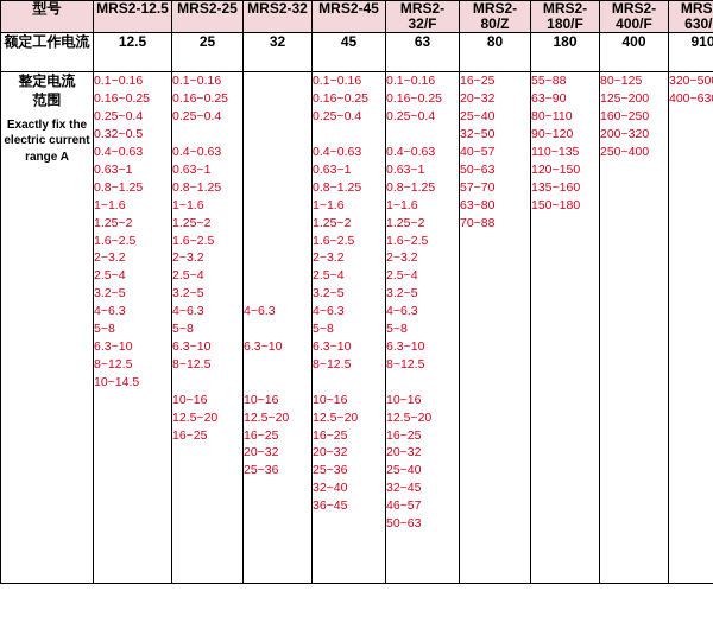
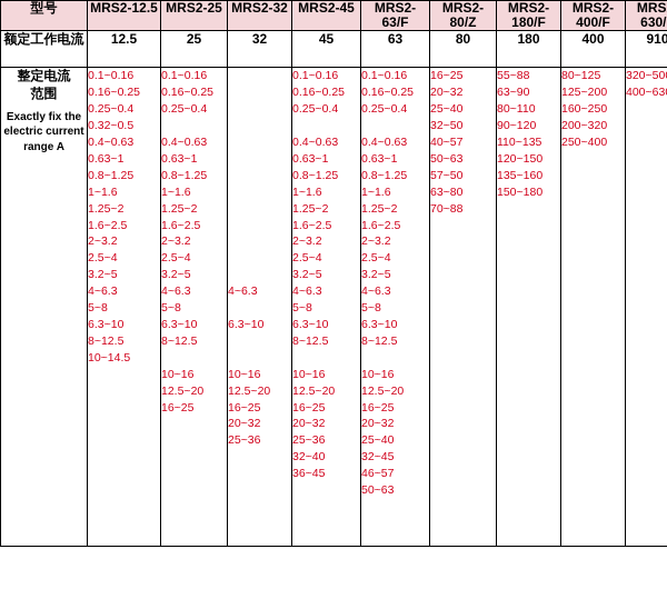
- 型号	MRS2-12.5	MRS2-25	MRS2-32	MRS2-45	MRS2-32/F	MRS2-80/Z	MRS2-180/F	MRS2-400/F	MRS630/
+ 型号	MRS2-12.5	MRS2-25	MRS2-32	MRS2-45	MRS2-63/F	MRS2-80/Z	MRS2-180/F	MRS2-400/F	MRS630/
  额定工作电流	12.5	25	32	45	63	80	180	400	910
- 整定电流 范围 Exactly fix the electric current range A	0.1~0.16 0.16~0.25 0.25~0.4 0.32~0.5 0.4~0.63 0.63~1 0.8~1.25 1~1.6 1.25~2 1.6~2.5 2~3.2 2.5~4 3.2~5 4~6.3 5~8 6.3~10 8~12.5 10~14.5	0.1~0.16 0.16~0.25 0.25~0.4 0.4~0.63 0.63~1 0.8~1.25 1~1.6 1.25~2 1.6~2.5 2~3.2 2.5~4 3.2~5 4~6.3 5~8 6.3~10 8~12.5 10~16 12.5~20 16~25	4~6.3 6.3~10 10~16 12.5~20 16~25 20~32 25~36	0.1~0.16 0.16~0.25 0.25~0.4 0.4~0.63 0.63~1 0.8~1.25 1~1.6 1.25~2 1.6~2.5 2~3.2 2.5~4 3.2~5 4~6.3 5~8 6.3~10 8~12.5 10~16 12.5~20 16~25 20~32 25~36 32~40 36~45	0.1~0.16 0.16~0.25 0.25~0.4 0.4~0.63 0.63~1 0.8~1.25 1~1.6 1.25~2 1.6~2.5 2~3.2 2.5~4 3.2~5 4~6.3 5~8 6.3~10 8~12.5 10~16 12.5~20 16~25 20~32 25~40 32~45 46~57 50~63	16~25 20~32 25~40 32~50 40~57 50~63 57~70 63~80 70~88	55~88 63~90 80~110 90~120 110~135 120~150 135~160 150~180	80~125 125~200 160~250 200~320 250~400	320~50 400~63
+ 整定电流 范围 Exactly fix the electric current range A	0.1~0.16 0.16~0.25 0.25~0.4 0.32~0.5 0.4~0.63 0.63~1 0.8~1.25 1~1.6 1.25~2 1.6~2.5 2~3.2 2.5~4 3.2~5 4~6.3 5~8 6.3~10 8~12.5 10~14.5	0.1~0.16 0.16~0.25 0.25~0.4 0.4~0.63 0.63~1 0.8~1.25 1~1.6 1.25~2 1.6~2.5 2~3.2 2.5~4 3.2~5 4~6.3 5~8 6.3~10 8~12.5 10~16 12.5~20 16~25	4~6.3 6.3~10 10~16 12.5~20 16~25 20~32 25~36	0.1~0.16 0.16~0.25 0.25~0.4 0.4~0.63 0.63~1 0.8~1.25 1~1.6 1.25~2 1.6~2.5 2~3.2 2.5~4 3.2~5 4~6.3 5~8 6.3~10 8~12.5 10~16 12.5~20 16~25 20~32 25~36 32~40 36~45	0.1~0.16 0.16~0.25 0.25~0.4 0.4~0.63 0.63~1 0.8~1.25 1~1.6 1.25~2 1.6~2.5 2~3.2 2.5~4 3.2~5 4~6.3 5~8 6.3~10 8~12.5 10~16 12.5~20 16~25 20~32 25~40 32~45 46~57 50~63	16~25 20~32 25~40 32~50 40~57 50~63 57~50 63~80 70~88	55~88 63~90 80~110 90~120 110~135 120~150 135~160 150~180	80~125 125~200 160~250 200~320 250~400	320~50 400~63
